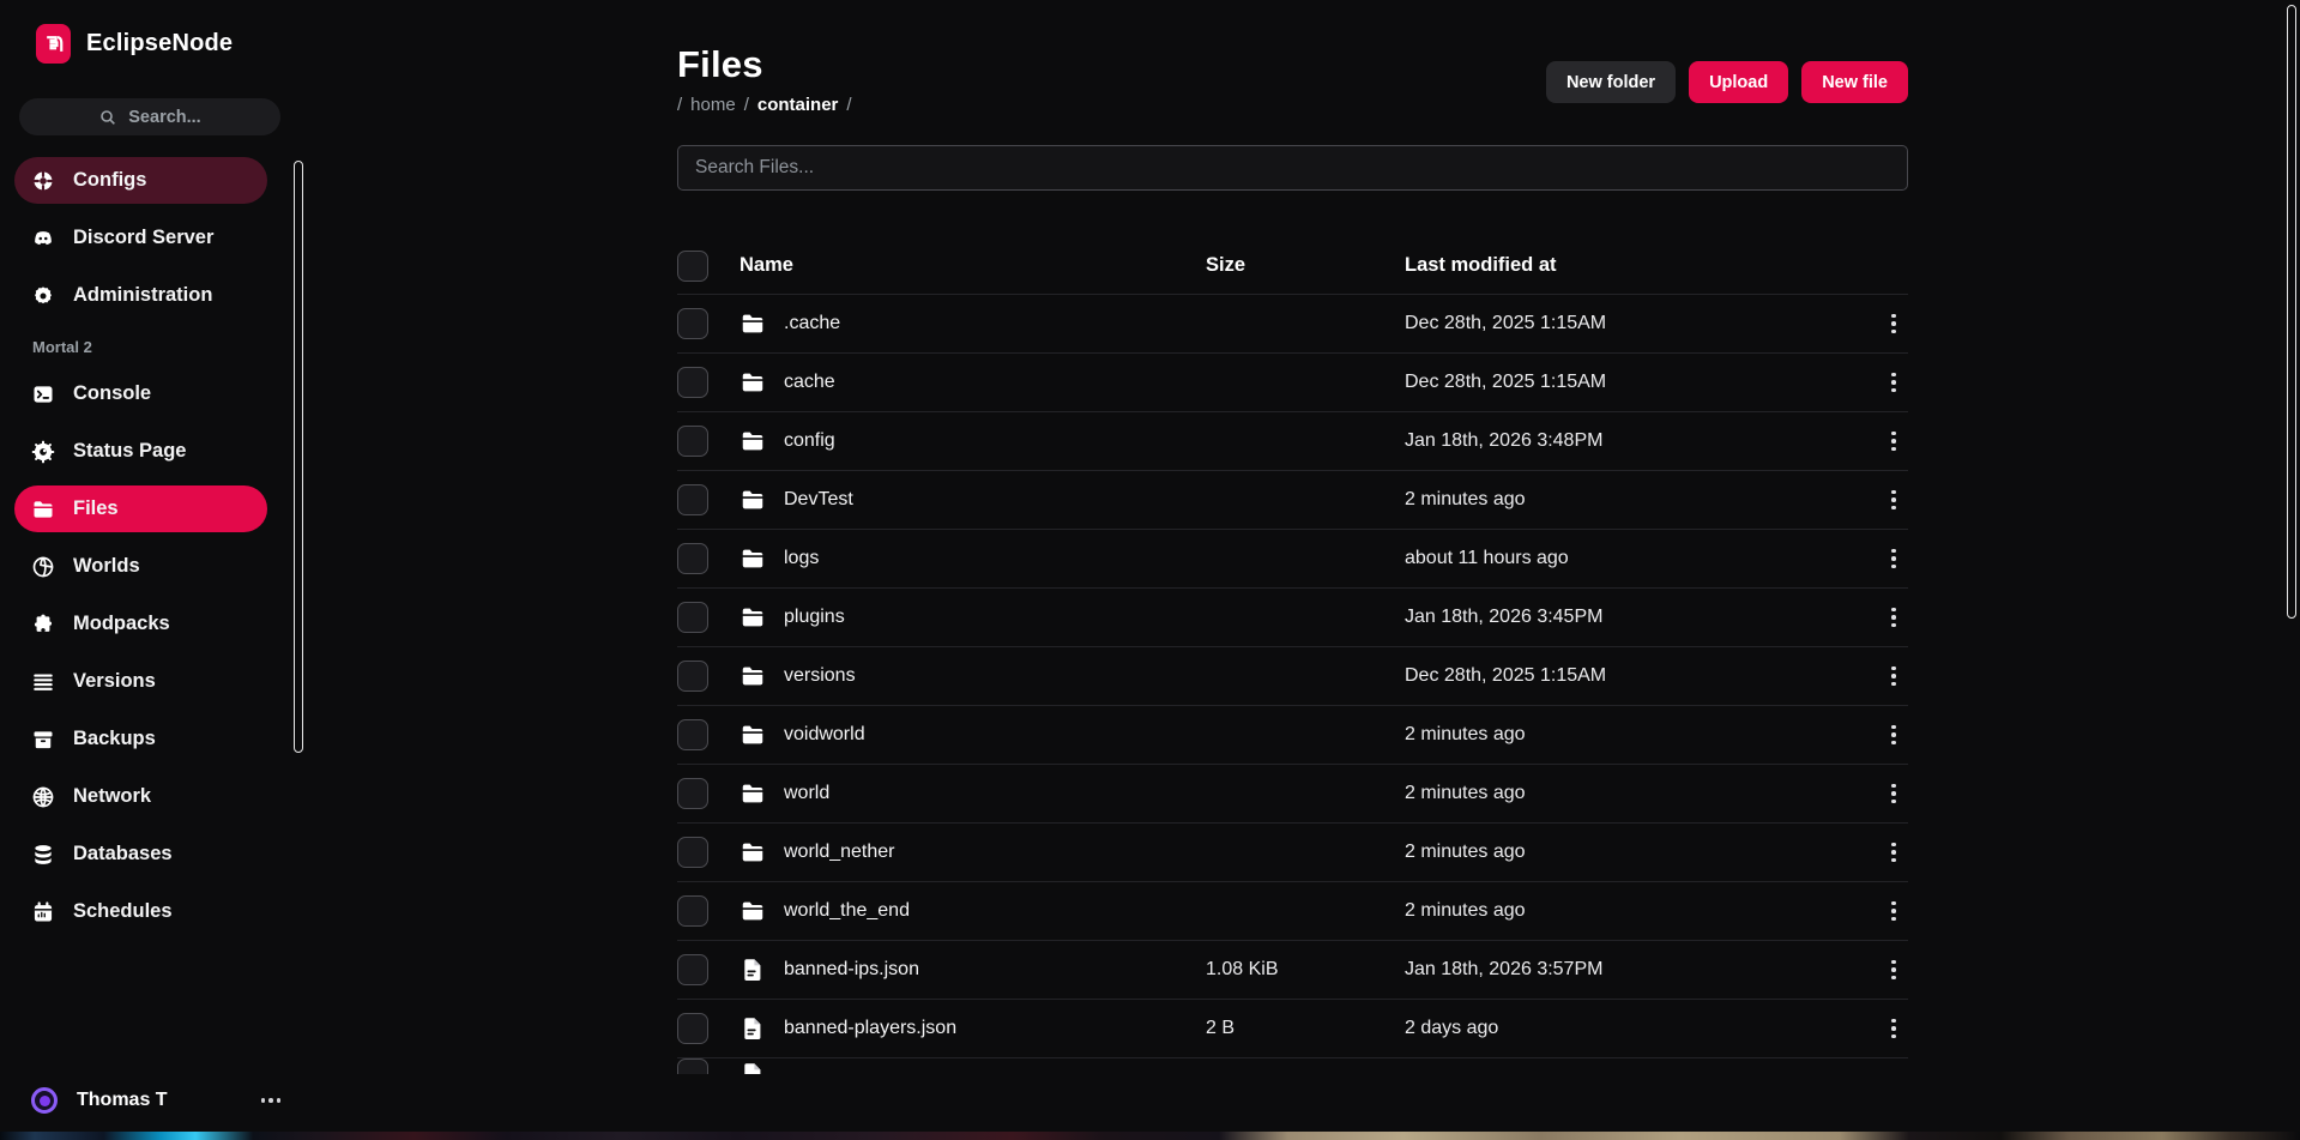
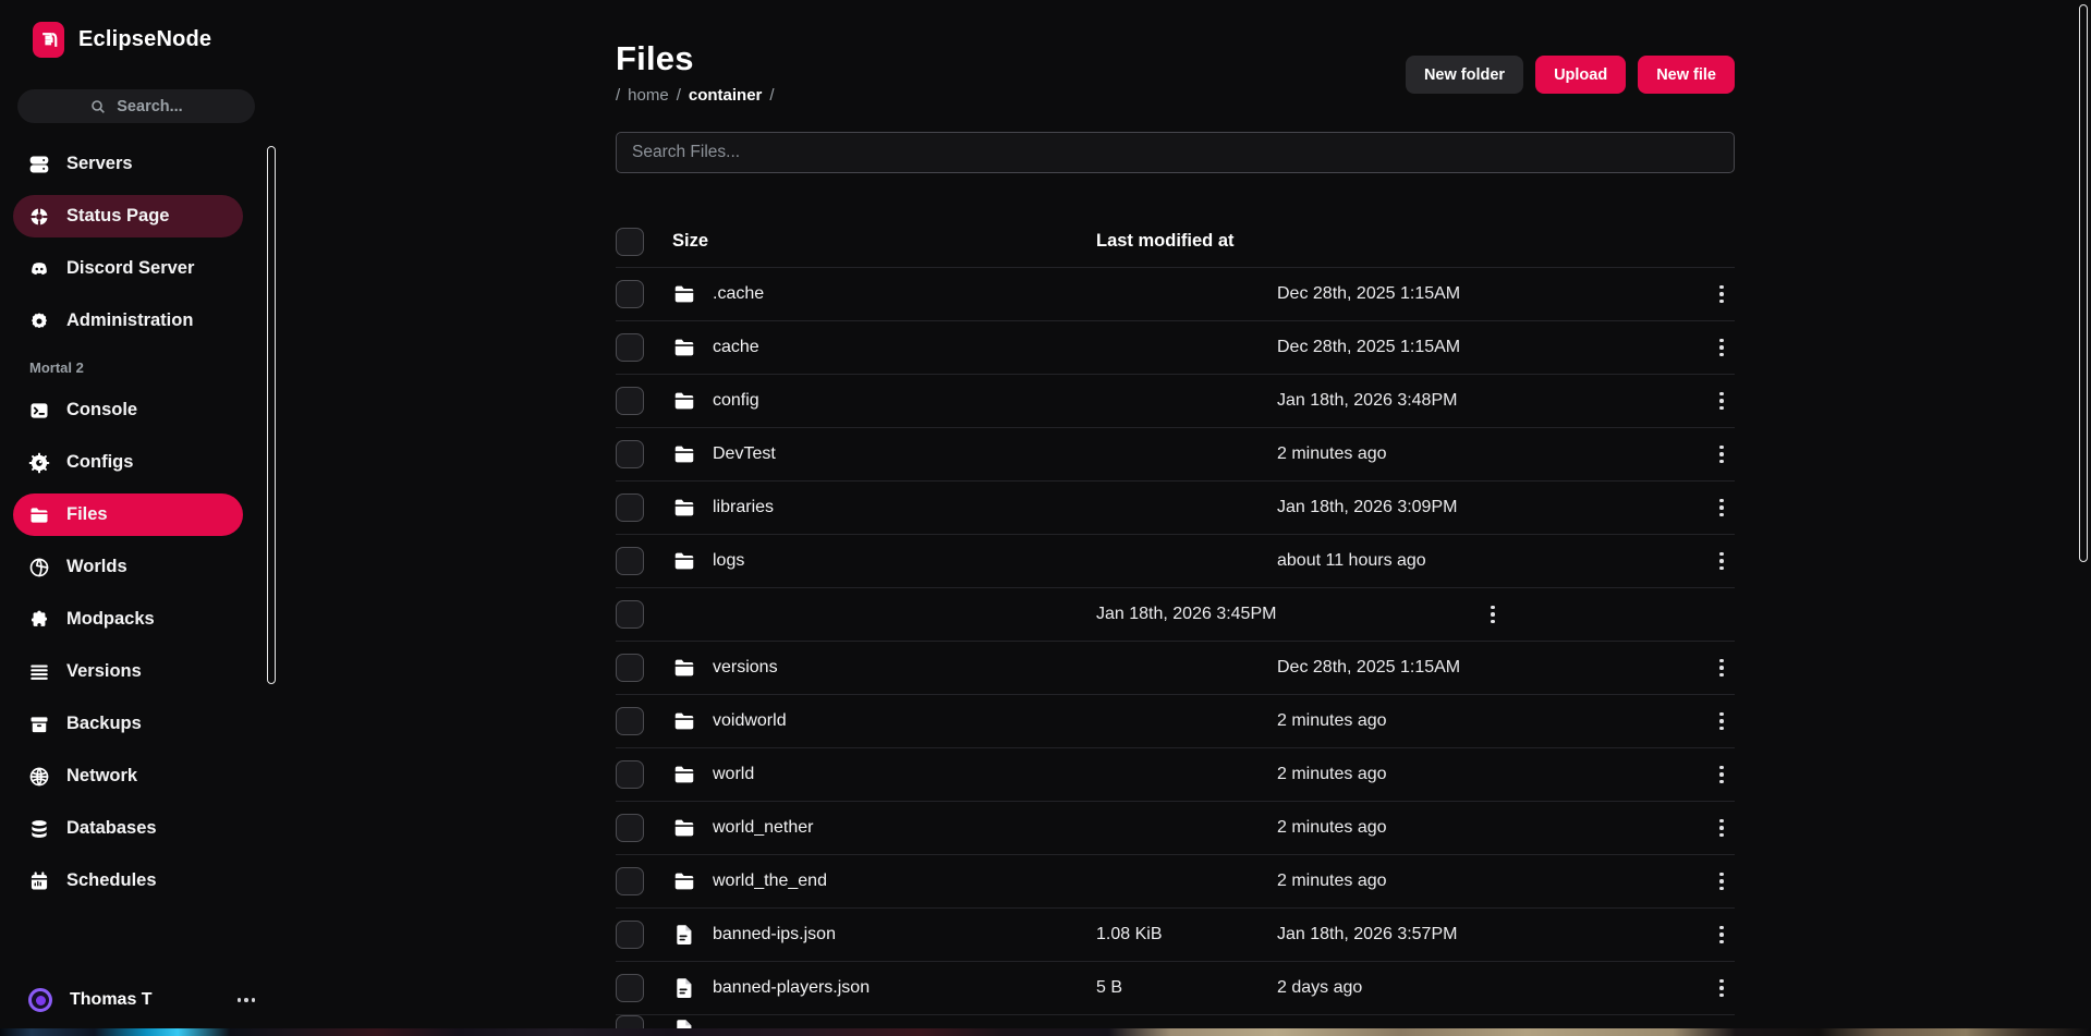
  EclipseNode
  Search...
+ Servers
- Configs
+ Status Page
  Discord Server
  Administration
  Mortal 2
  Console
- Status Page
+ Configs
  Files
  Worlds
  Modpacks
  Versions
  Backups
  Network
  Databases
  Schedules
  Thomas T
  Files
  /
  home
  /
  container
  /
  New folder
  Upload
  New file
  Search Files...
- Name
  Size
  Last modified at
  .cache
  Dec 28th, 2025 1:15AM
  cache
  Dec 28th, 2025 1:15AM
  config
  Jan 18th, 2026 3:48PM
  DevTest
  2 minutes ago
+ libraries
+ Jan 18th, 2026 3:09PM
  logs
  about 11 hours ago
- plugins
  Jan 18th, 2026 3:45PM
  versions
  Dec 28th, 2025 1:15AM
  voidworld
  2 minutes ago
  world
  2 minutes ago
  world_nether
  2 minutes ago
  world_the_end
  2 minutes ago
  banned-ips.json
  1.08 KiB
  Jan 18th, 2026 3:57PM
  banned-players.json
- 2 B
+ 5 B
  2 days ago
